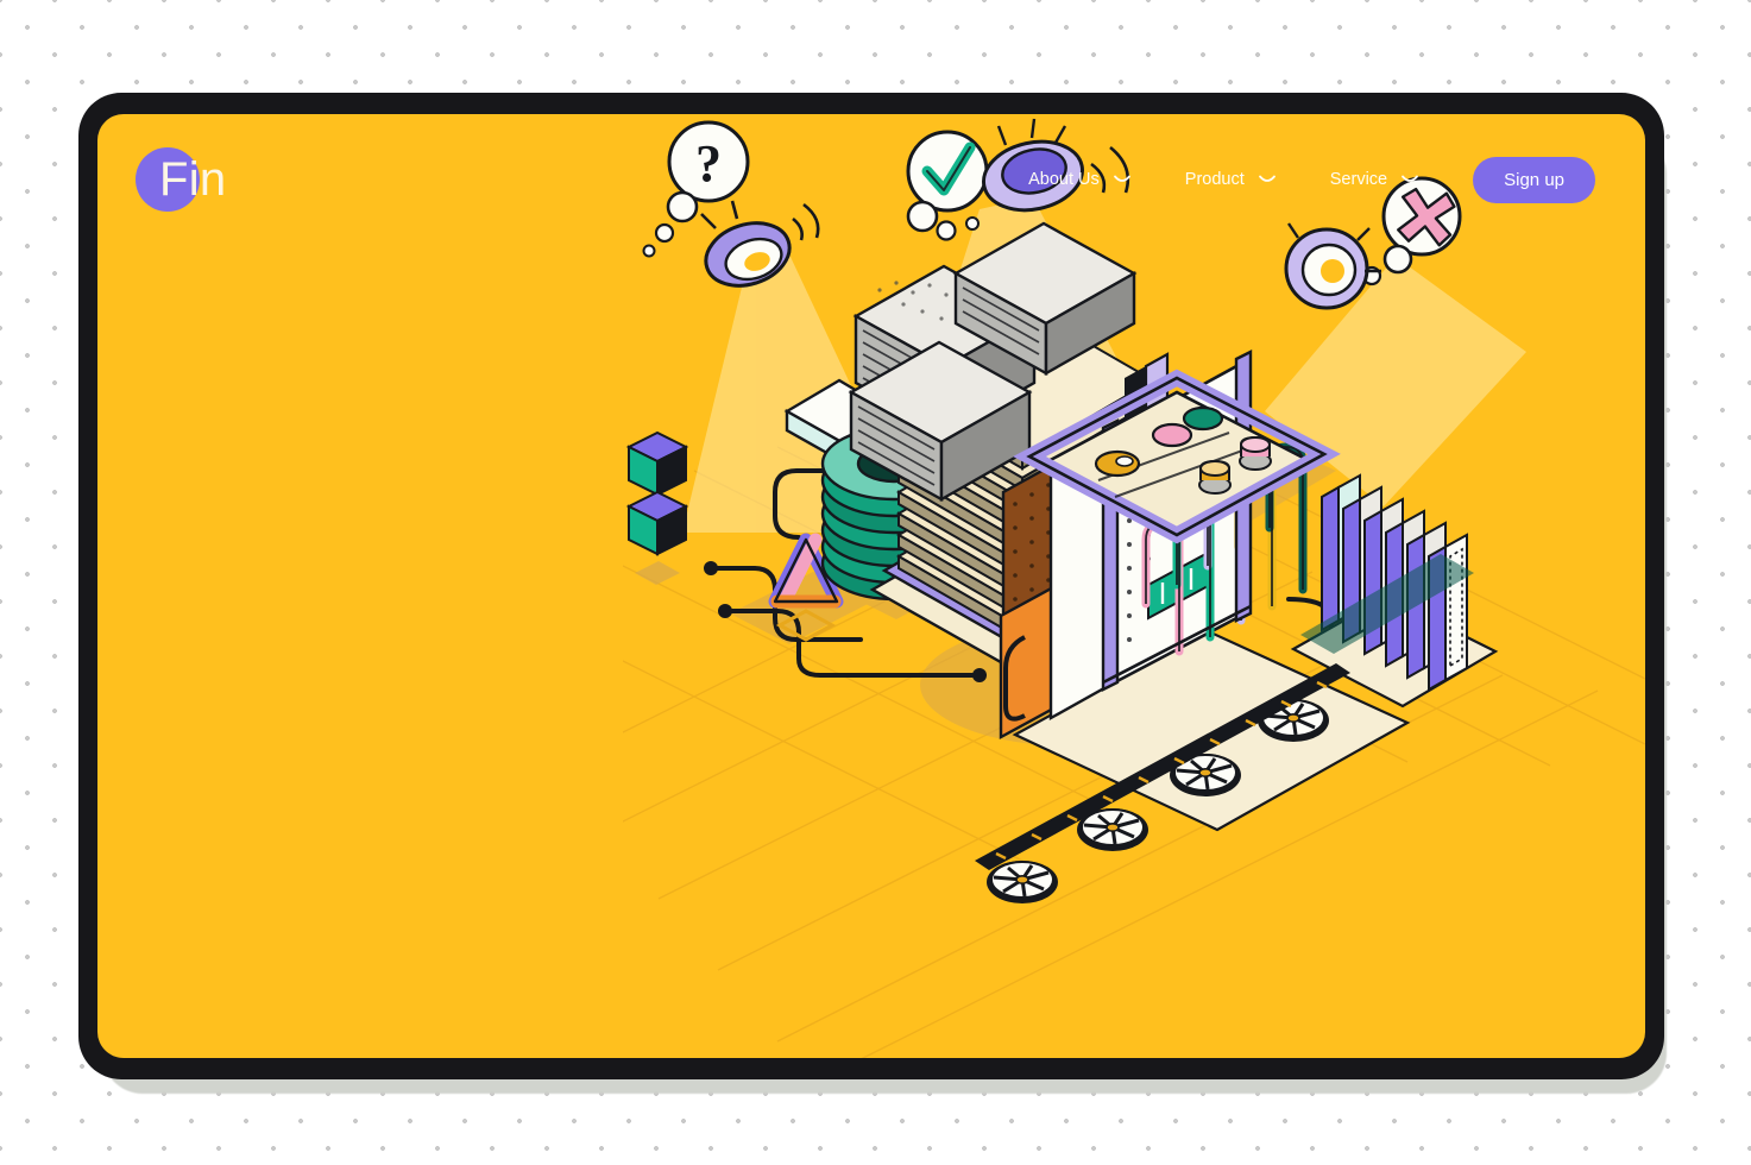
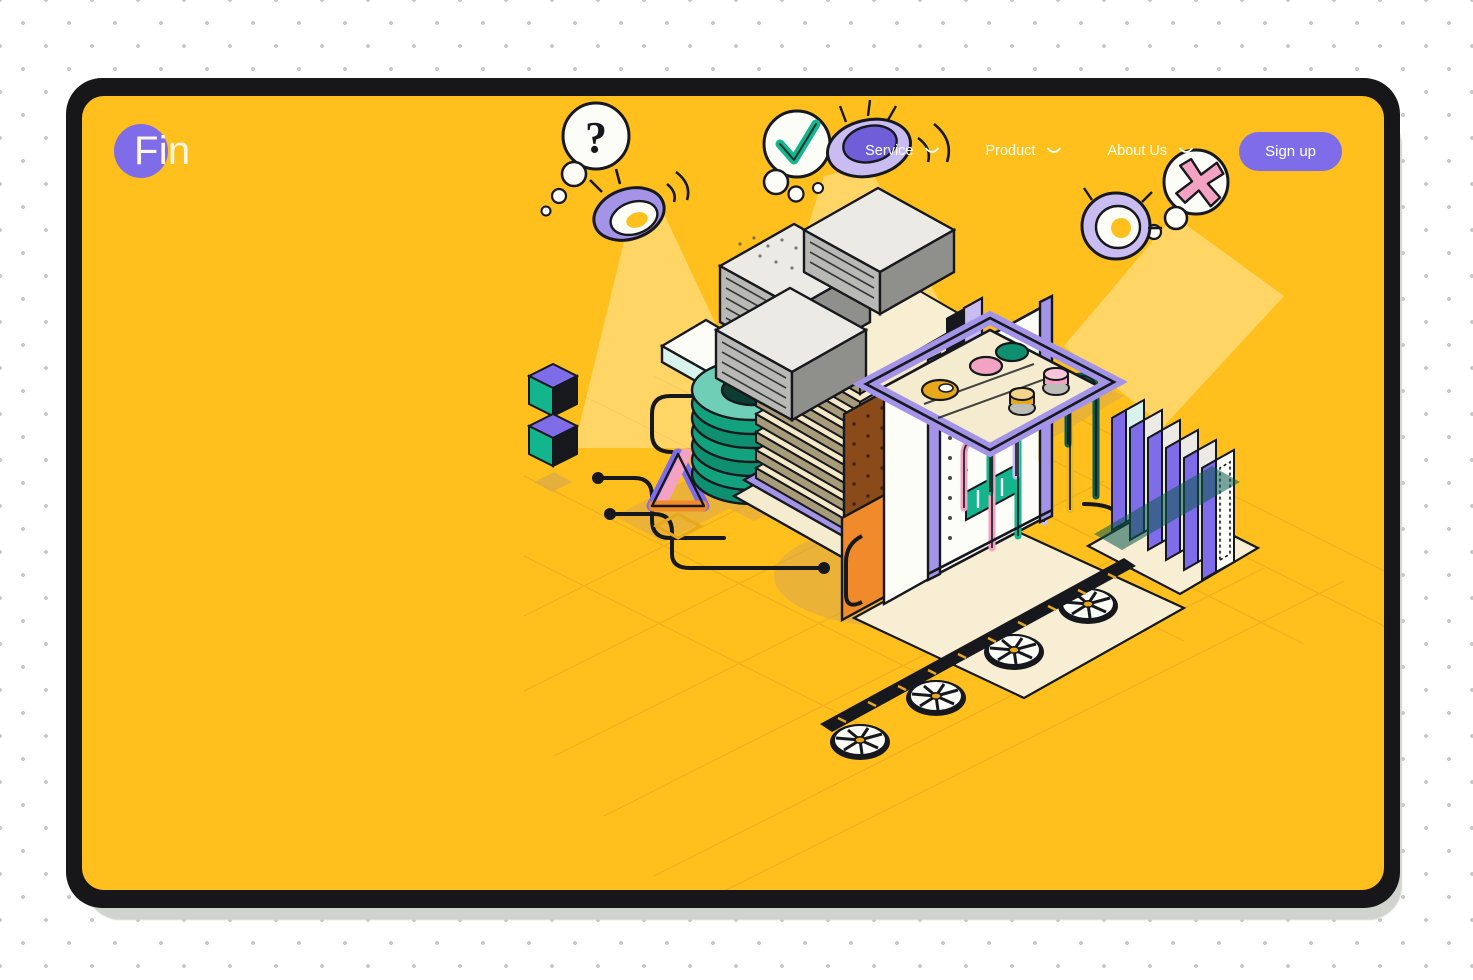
  ?
  Fin
- About Us
+ Service
  Product
- Service
+ About Us
  Sign up
